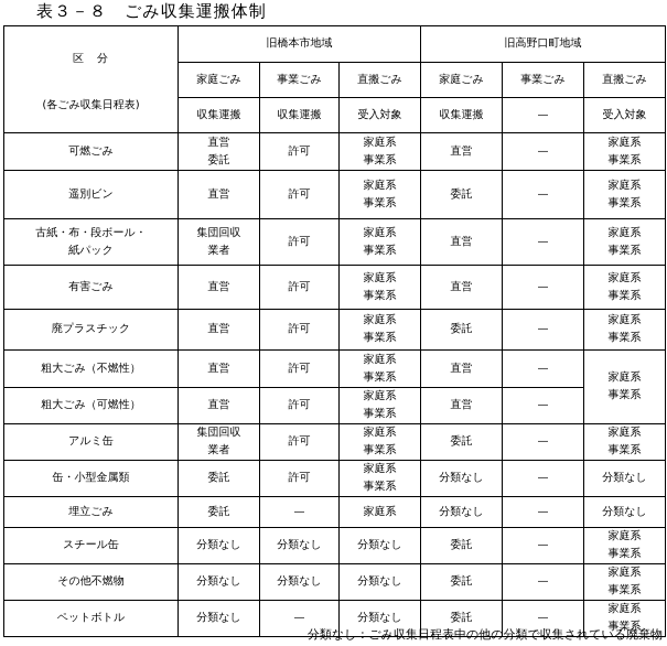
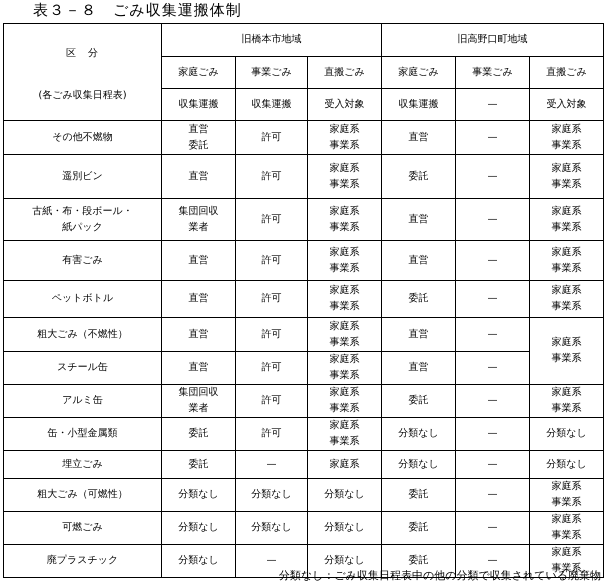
  表３－８ ごみ収集運搬体制
  区 分 (各ごみ収集日程表)	旧橋本市地域	旧高野口町地域
  家庭ごみ	事業ごみ	直搬ごみ	家庭ごみ	事業ごみ	直搬ごみ
  収集運搬	収集運搬	受入対象	収集運搬	—	受入対象
- 可燃ごみ	直営 委託	許可	家庭系 事業系	直営	—	家庭系 事業系
+ その他不燃物	直営 委託	許可	家庭系 事業系	直営	—	家庭系 事業系
  遥別ビン	直営	許可	家庭系 事業系	委託	—	家庭系 事業系
  古紙・布・段ボール・ 紙パック	集団回収 業者	許可	家庭系 事業系	直営	—	家庭系 事業系
  有害ごみ	直営	許可	家庭系 事業系	直営	—	家庭系 事業系
- 廃プラスチック	直営	許可	家庭系 事業系	委託	—	家庭系 事業系
+ ペットボトル	直営	許可	家庭系 事業系	委託	—	家庭系 事業系
  粗大ごみ（不燃性）	直営	許可	家庭系 事業系	直営	—	家庭系 事業系
- 粗大ごみ（可燃性）	直営	許可	家庭系 事業系	直営	—
+ スチール缶	直営	許可	家庭系 事業系	直営	—
  アルミ缶	集団回収 業者	許可	家庭系 事業系	委託	—	家庭系 事業系
  缶・小型金属類	委託	許可	家庭系 事業系	分類なし	—	分類なし
  埋立ごみ	委託	—	家庭系	分類なし	—	分類なし
- スチール缶	分類なし	分類なし	分類なし	委託	—	家庭系 事業系
+ 粗大ごみ（可燃性）	分類なし	分類なし	分類なし	委託	—	家庭系 事業系
- その他不燃物	分類なし	分類なし	分類なし	委託	—	家庭系 事業系
+ 可燃ごみ	分類なし	分類なし	分類なし	委託	—	家庭系 事業系
- ペットボトル	分類なし	—	分類なし	委託	—	家庭系 事業系
+ 廃プラスチック	分類なし	—	分類なし	委託	—	家庭系 事業系
  分類なし：ごみ収集日程表中の他の分類で収集されている廃棄物
